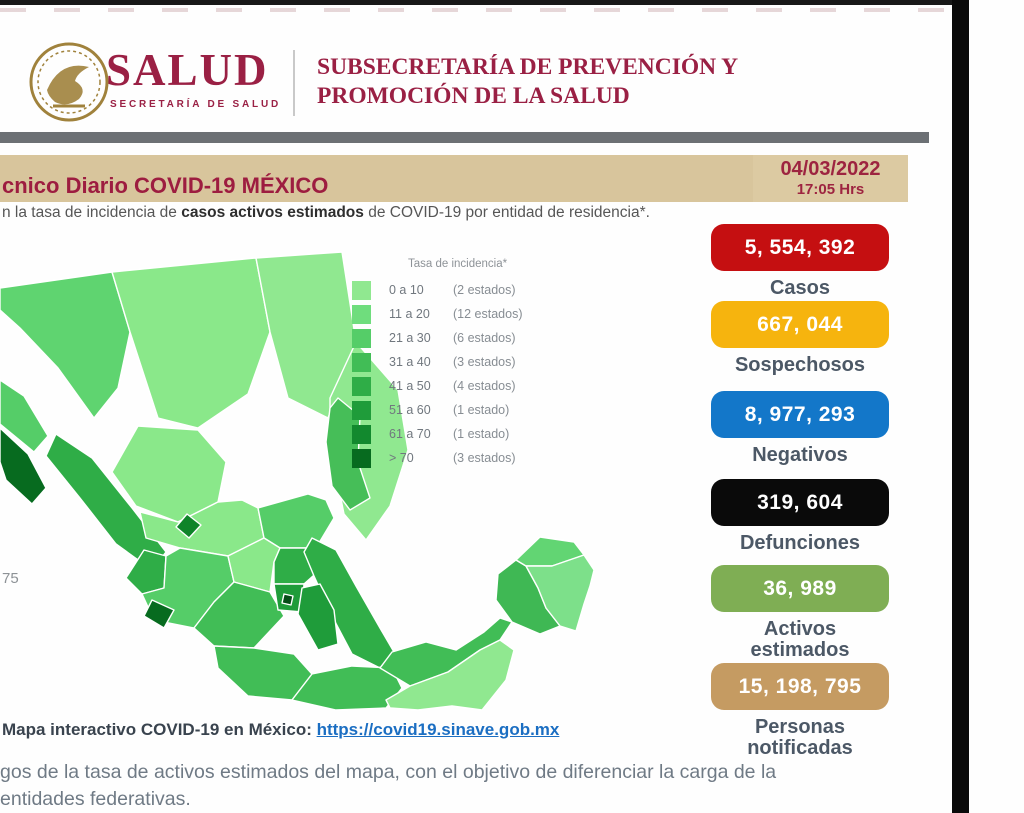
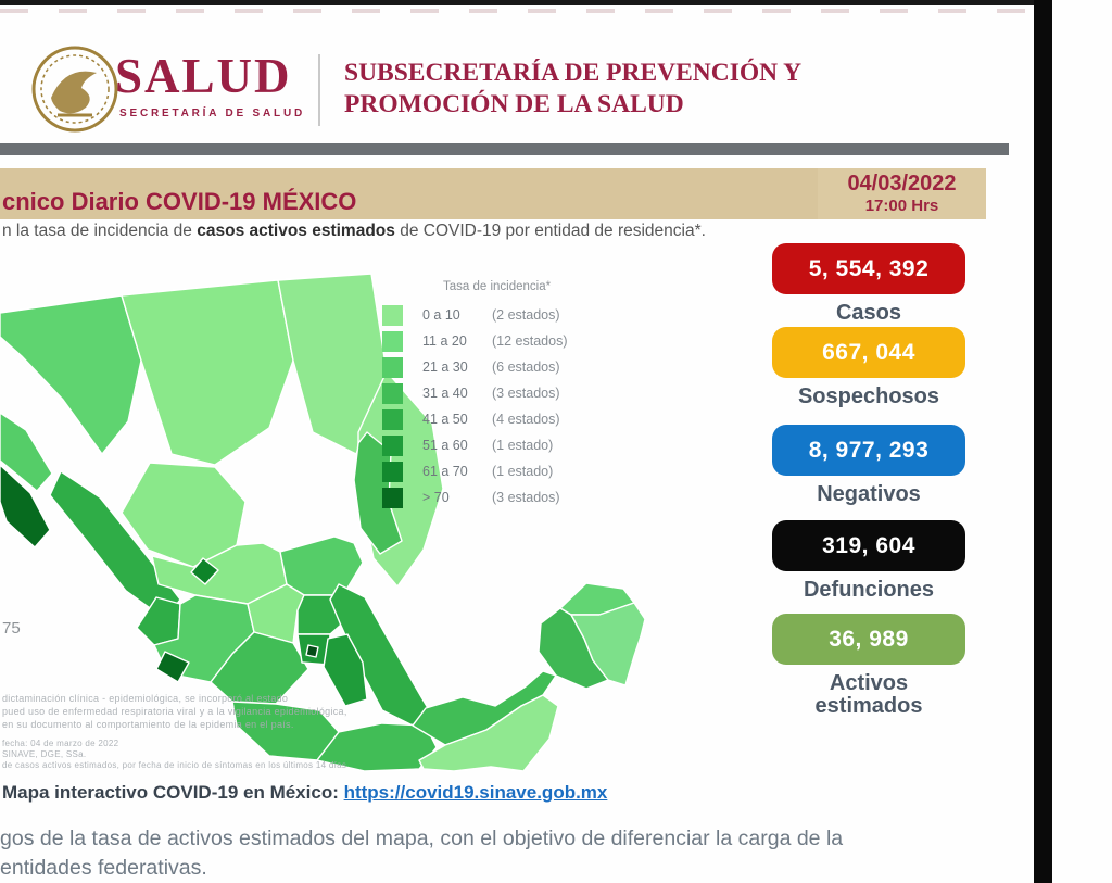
  SALUD
  SECRETARÍA DE SALUD
  SUBSECRETARÍA DE PREVENCIÓN Y
  PROMOCIÓN DE LA SALUD
  cnico Diario COVID-19 MÉXICO
  04/03/2022
- 17:05 Hrs
+ 17:00 Hrs
  n la tasa de incidencia de casos activos estimados de COVID-19 por entidad de residencia*.
  75
  Tasa de incidencia*
  0 a 10
  (2 estados)
  11 a 20
  (12 estados)
  21 a 30
  (6 estados)
  31 a 40
  (3 estados)
  41 a 50
  (4 estados)
  51 a 60
  (1 estado)
  61 a 70
  (1 estado)
  > 70
  (3 estados)
+ dictaminación clínica - epidemiológica, se incorporó al estado
+ pued uso de enfermedad respiratoria viral y a la vigilancia epidemiológica,
+ en su documento al comportamiento de la epidemia en el país.
+ fecha: 04 de marzo de 2022
+ SINAVE, DGE, SSa.
+ de casos activos estimados, por fecha de inicio de síntomas en los últimos 14 días
  Mapa interactivo COVID-19 en México: https://covid19.sinave.gob.mx
  gos de la tasa de activos estimados del mapa, con el objetivo de diferenciar la carga de la
  entidades federativas.
  5, 554, 392
  Casos
  667, 044
  Sospechosos
  8, 977, 293
  Negativos
  319, 604
  Defunciones
  36, 989
  Activos estimados
- 15, 198, 795
- Personas notificadas
